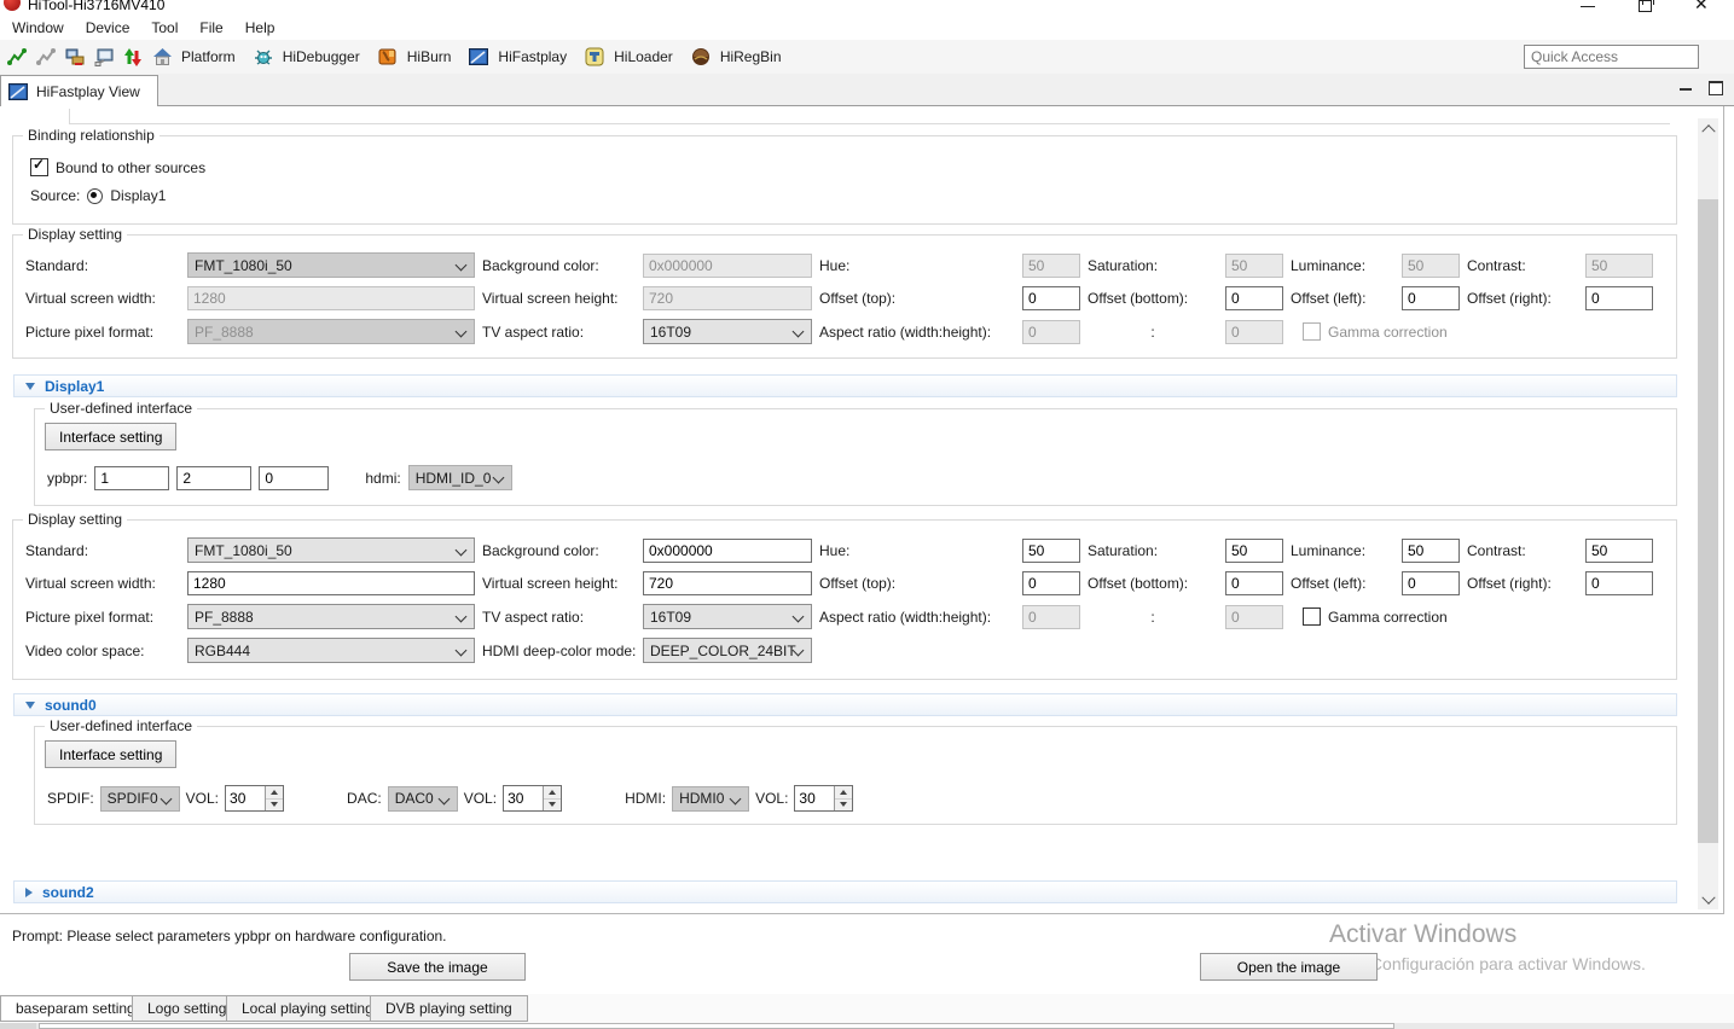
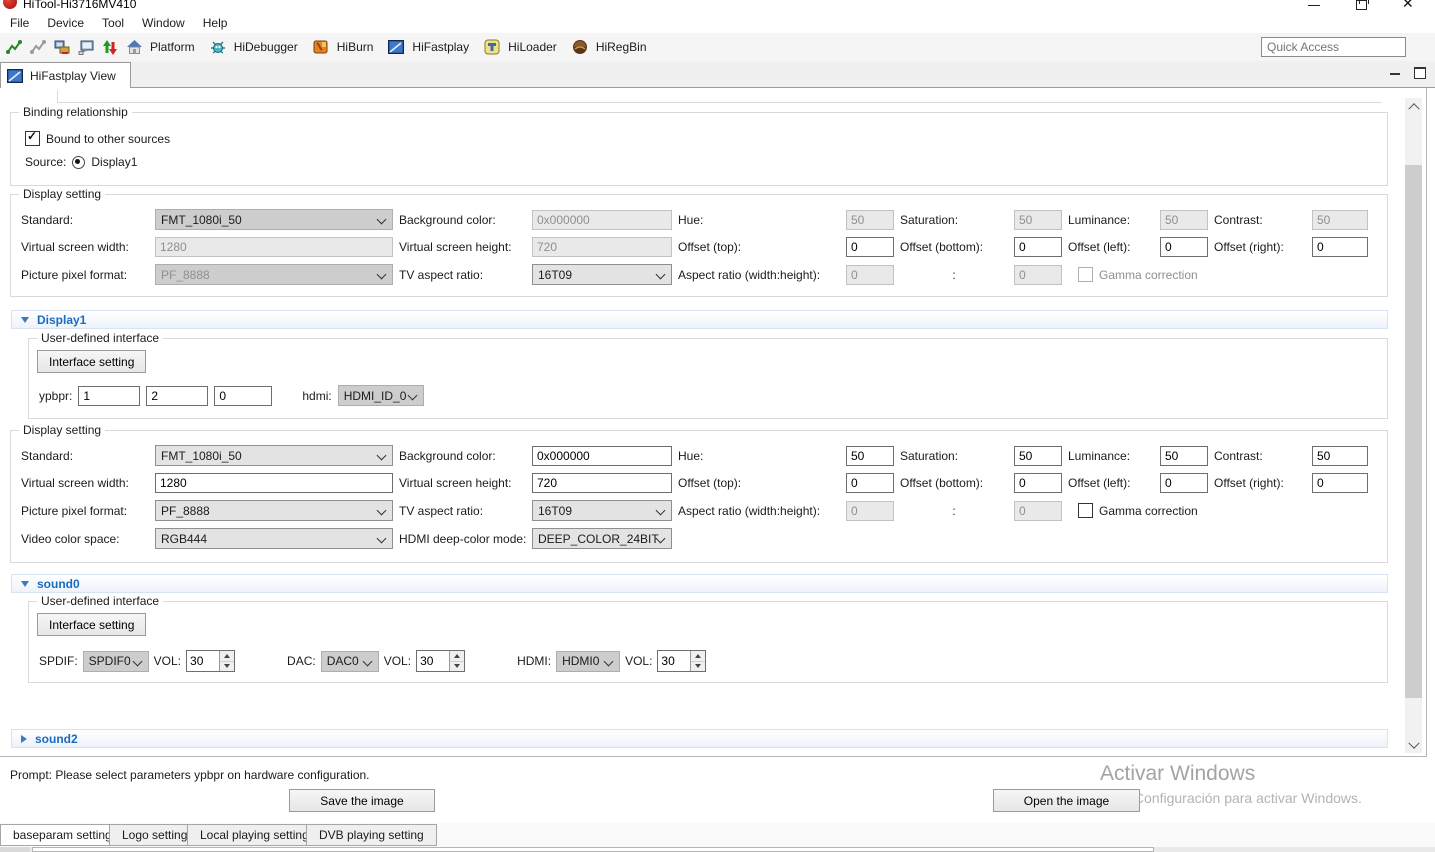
  HiTool-Hi3716MV410
  ✕
- Window
+ File
  Device
  Tool
- File
+ Window
  Help
  Platform
  HiDebugger
  HiBurn
  HiFastplay
  HiLoader
  HiRegBin
  Quick Access
  HiFastplay View
  Binding relationship
  Bound to other sources
  Source:
  Display1
  Display setting
  Standard:
  FMT_1080i_50
  Background color:
  0x000000
  Hue:
  50
  Saturation:
  50
  Luminance:
  50
  Contrast:
  50
  Virtual screen width:
  1280
  Virtual screen height:
  720
  Offset (top):
  0
  Offset (bottom):
  0
  Offset (left):
  0
  Offset (right):
  0
  Picture pixel format:
  PF_8888
  TV aspect ratio:
  16T09
  Aspect ratio (width:height):
  0
  :
  0
  Gamma correction
  Display1
  User-defined interface
  Interface setting
  ypbpr:
  1
  2
  0
  hdmi:
  HDMI_ID_0
  Display setting
  Standard:
  FMT_1080i_50
  Background color:
  0x000000
  Hue:
  50
  Saturation:
  50
  Luminance:
  50
  Contrast:
  50
  Virtual screen width:
  1280
  Virtual screen height:
  720
  Offset (top):
  0
  Offset (bottom):
  0
  Offset (left):
  0
  Offset (right):
  0
  Picture pixel format:
  PF_8888
  TV aspect ratio:
  16T09
  Aspect ratio (width:height):
  0
  :
  0
  Gamma correction
  Video color space:
  RGB444
  HDMI deep-color mode:
  DEEP_COLOR_24BIT
  sound0
  User-defined interface
  Interface setting
  SPDIF:
  SPDIF0
  VOL:
  30
  DAC:
  DAC0
  VOL:
  30
  HDMI:
  HDMI0
  VOL:
  30
  sound2
  Activar Windows
  onfiguración para activar Windows.
  Prompt: Please select parameters ypbpr on hardware configuration.
  Save the image
  Open the image
  baseparam settin
  Logo setting
  Local playing settin
  DVB playing setting
